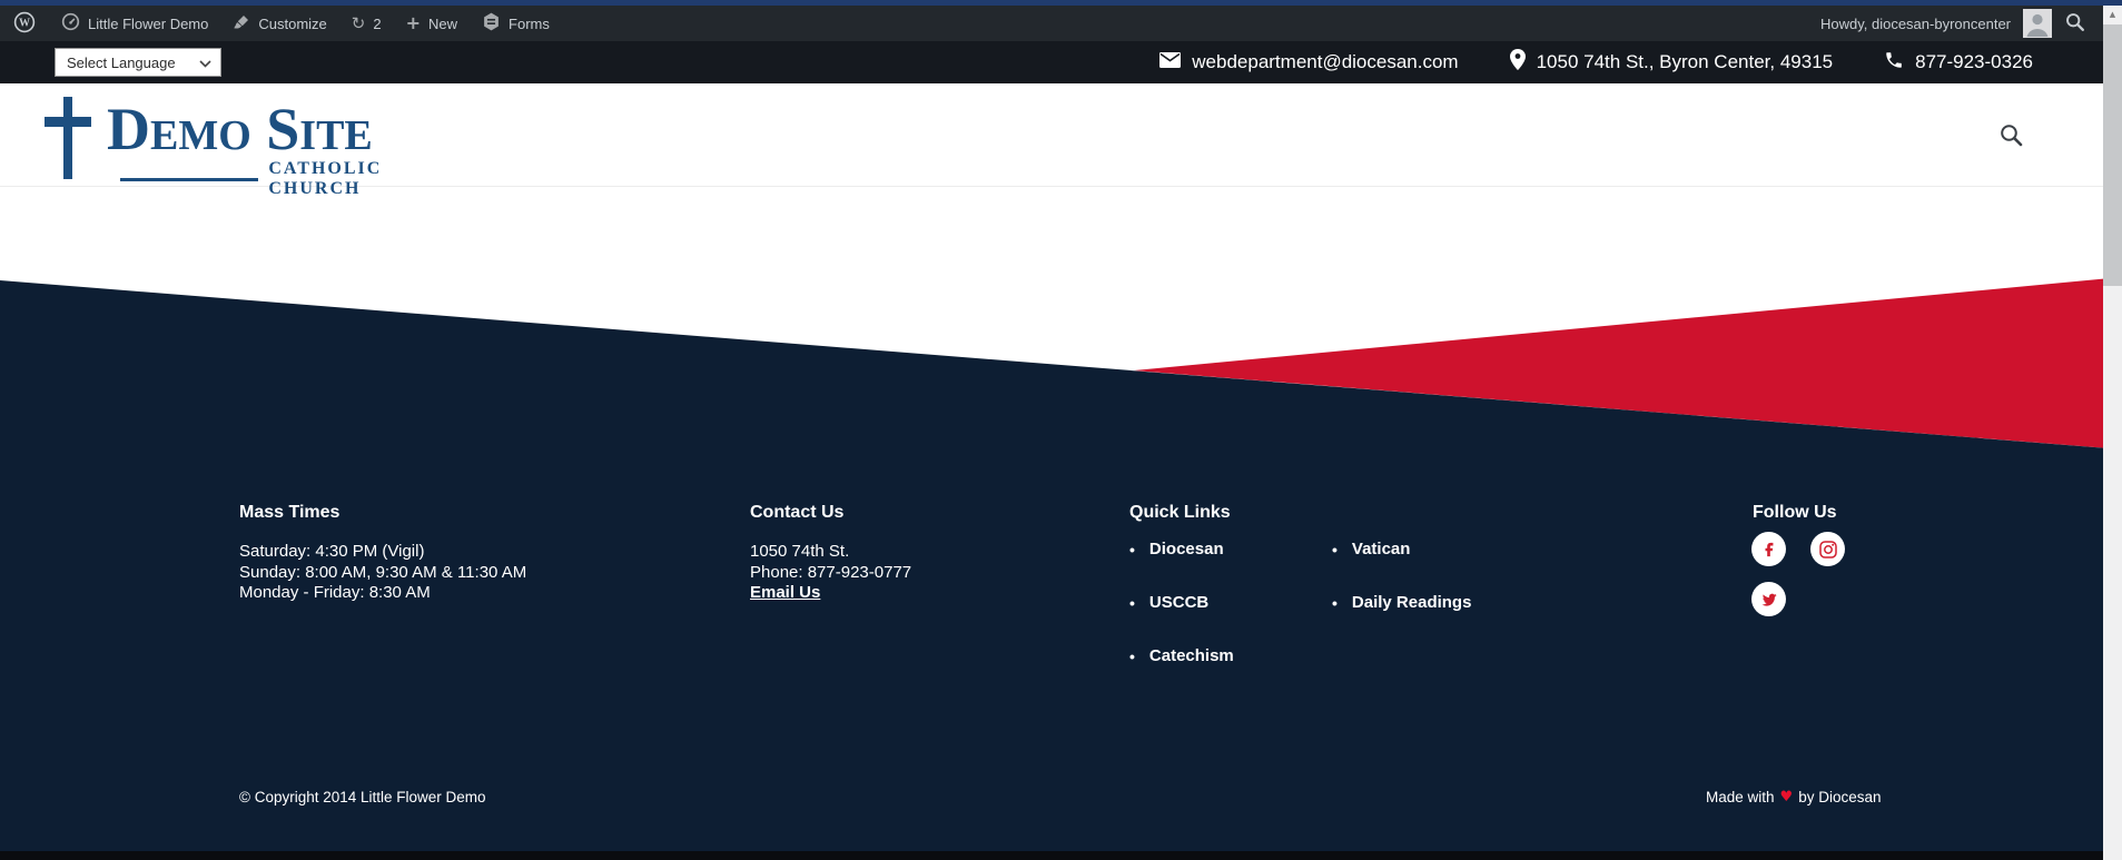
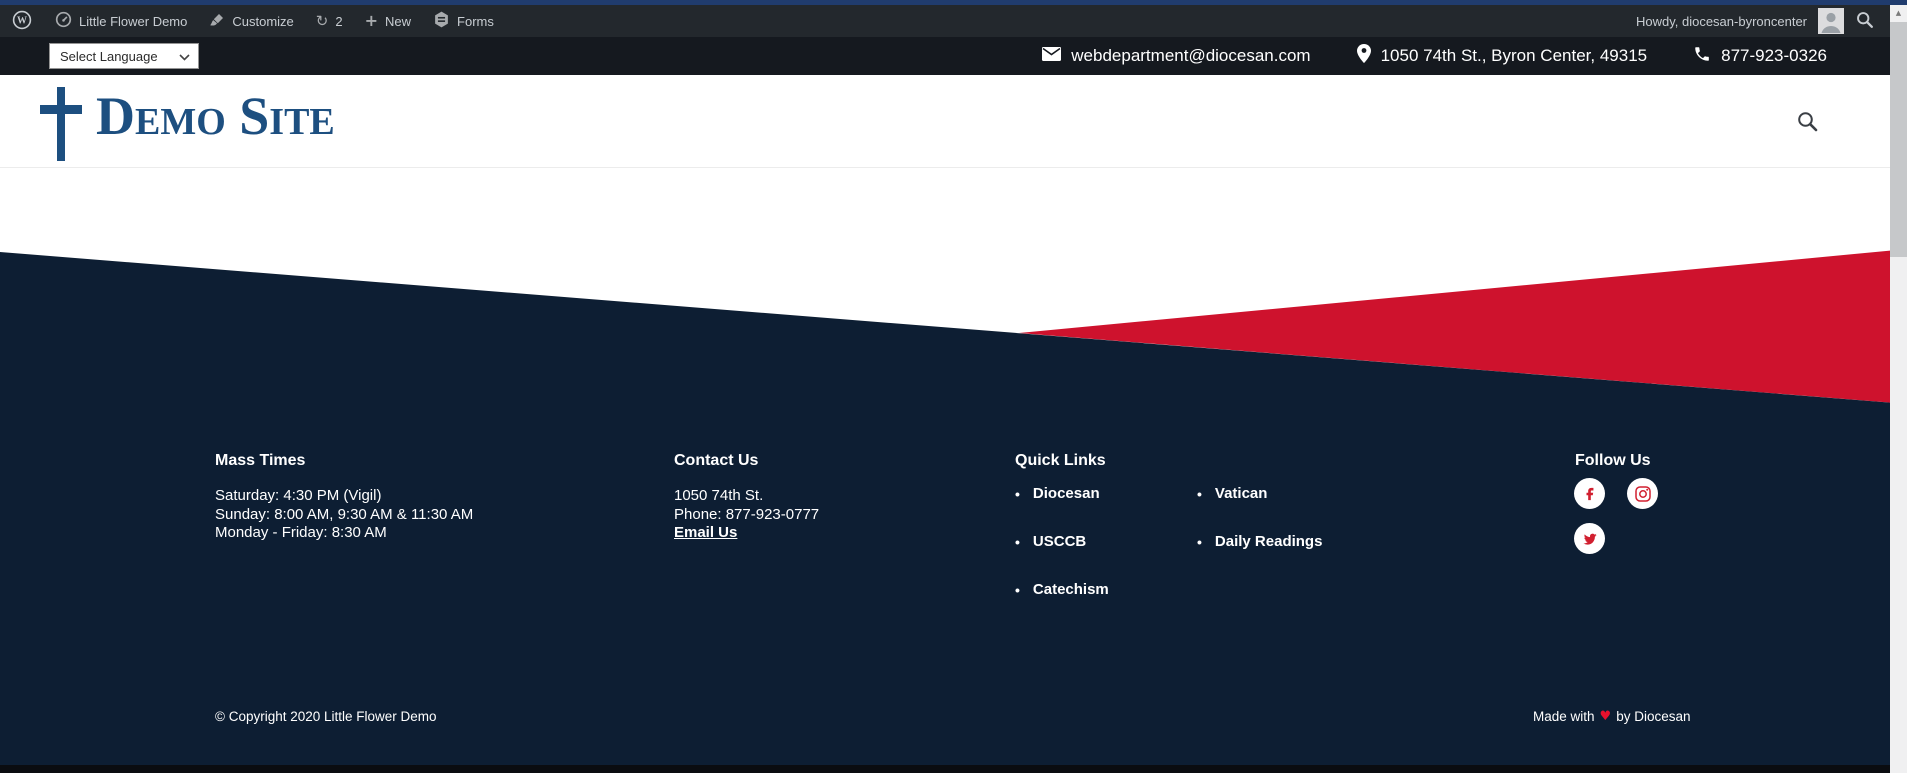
  W
  Little Flower Demo
  Customize
  ↻
  2
  +
  New
  Forms
  Howdy, diocesan-byroncenter
  Select Language
  webdepartment@diocesan.com
  1050 74th St., Byron Center, 49315
  877-923-0326
  Demo Site
- CATHOLIC CHURCH
  Mass Times
  Saturday: 4:30 PM (Vigil)
  Sunday: 8:00 AM, 9:30 AM & 11:30 AM
  Monday - Friday: 8:30 AM
  Contact Us
  1050 74th St.
  Phone: 877-923-0777
  Email Us
  Quick Links
  Diocesan
  USCCB
  Catechism
  Vatican
  Daily Readings
  Follow Us
- © Copyright 2014 Little Flower Demo
+ © Copyright 2020 Little Flower Demo
  Made with
  ♥
  by Diocesan
  ▲
